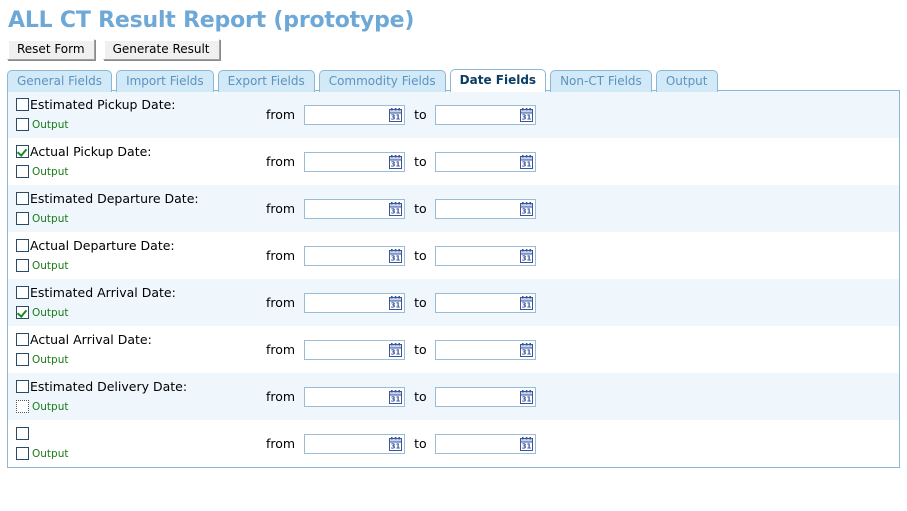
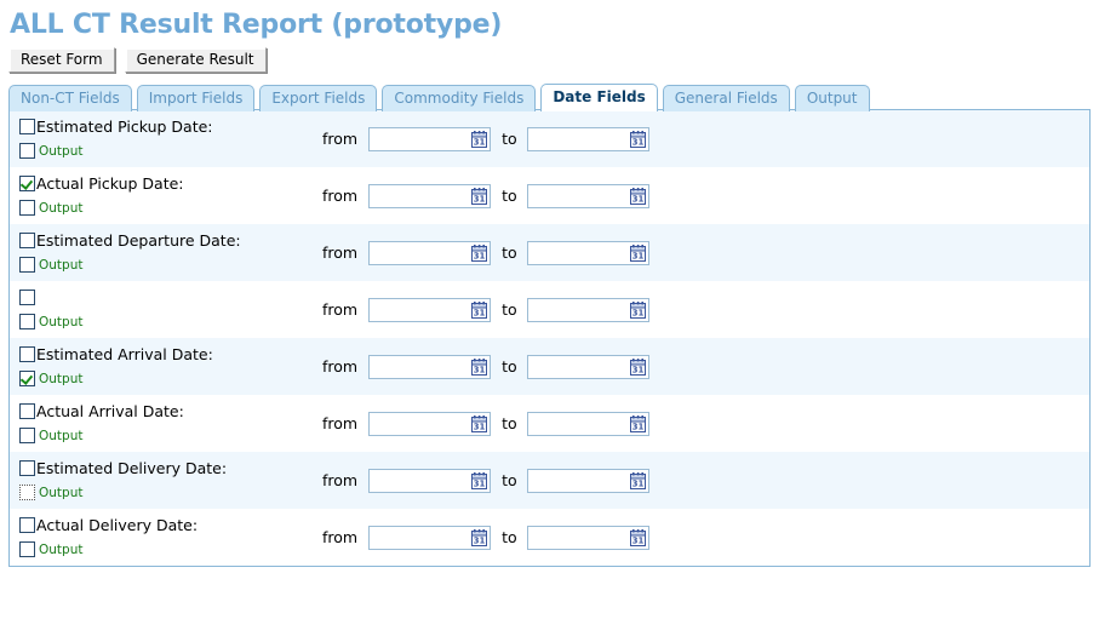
  ALL CT Result Report (prototype)
  Reset Form
  Generate Result
- General Fields
+ Non-CT Fields
  Import Fields
  Export Fields
  Commodity Fields
  Date Fields
- Non-CT Fields
+ General Fields
  Output
  Estimated Pickup Date:
  Output
  from
  31
  to
  31
  Actual Pickup Date:
  Output
  from
  31
  to
  31
  Estimated Departure Date:
  Output
  from
  31
  to
  31
- Actual Departure Date:
  Output
  from
  31
  to
  31
  Estimated Arrival Date:
  Output
  from
  31
  to
  31
  Actual Arrival Date:
  Output
  from
  31
  to
  31
  Estimated Delivery Date:
  Output
  from
  31
  to
  31
+ Actual Delivery Date:
  Output
  from
  31
  to
  31
